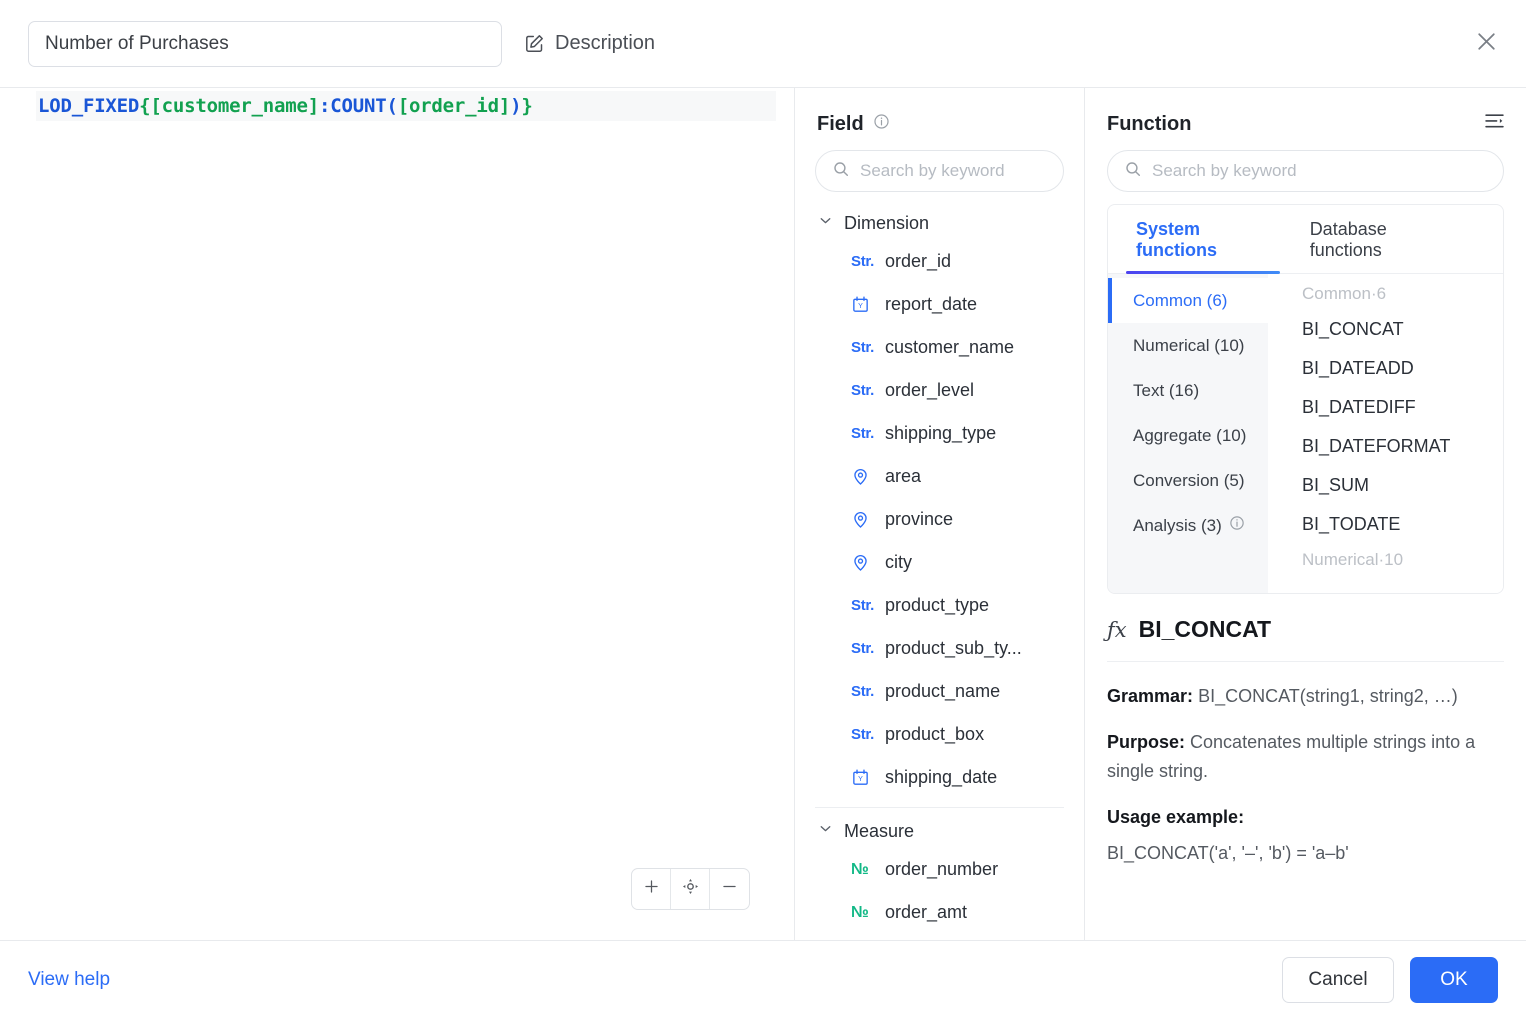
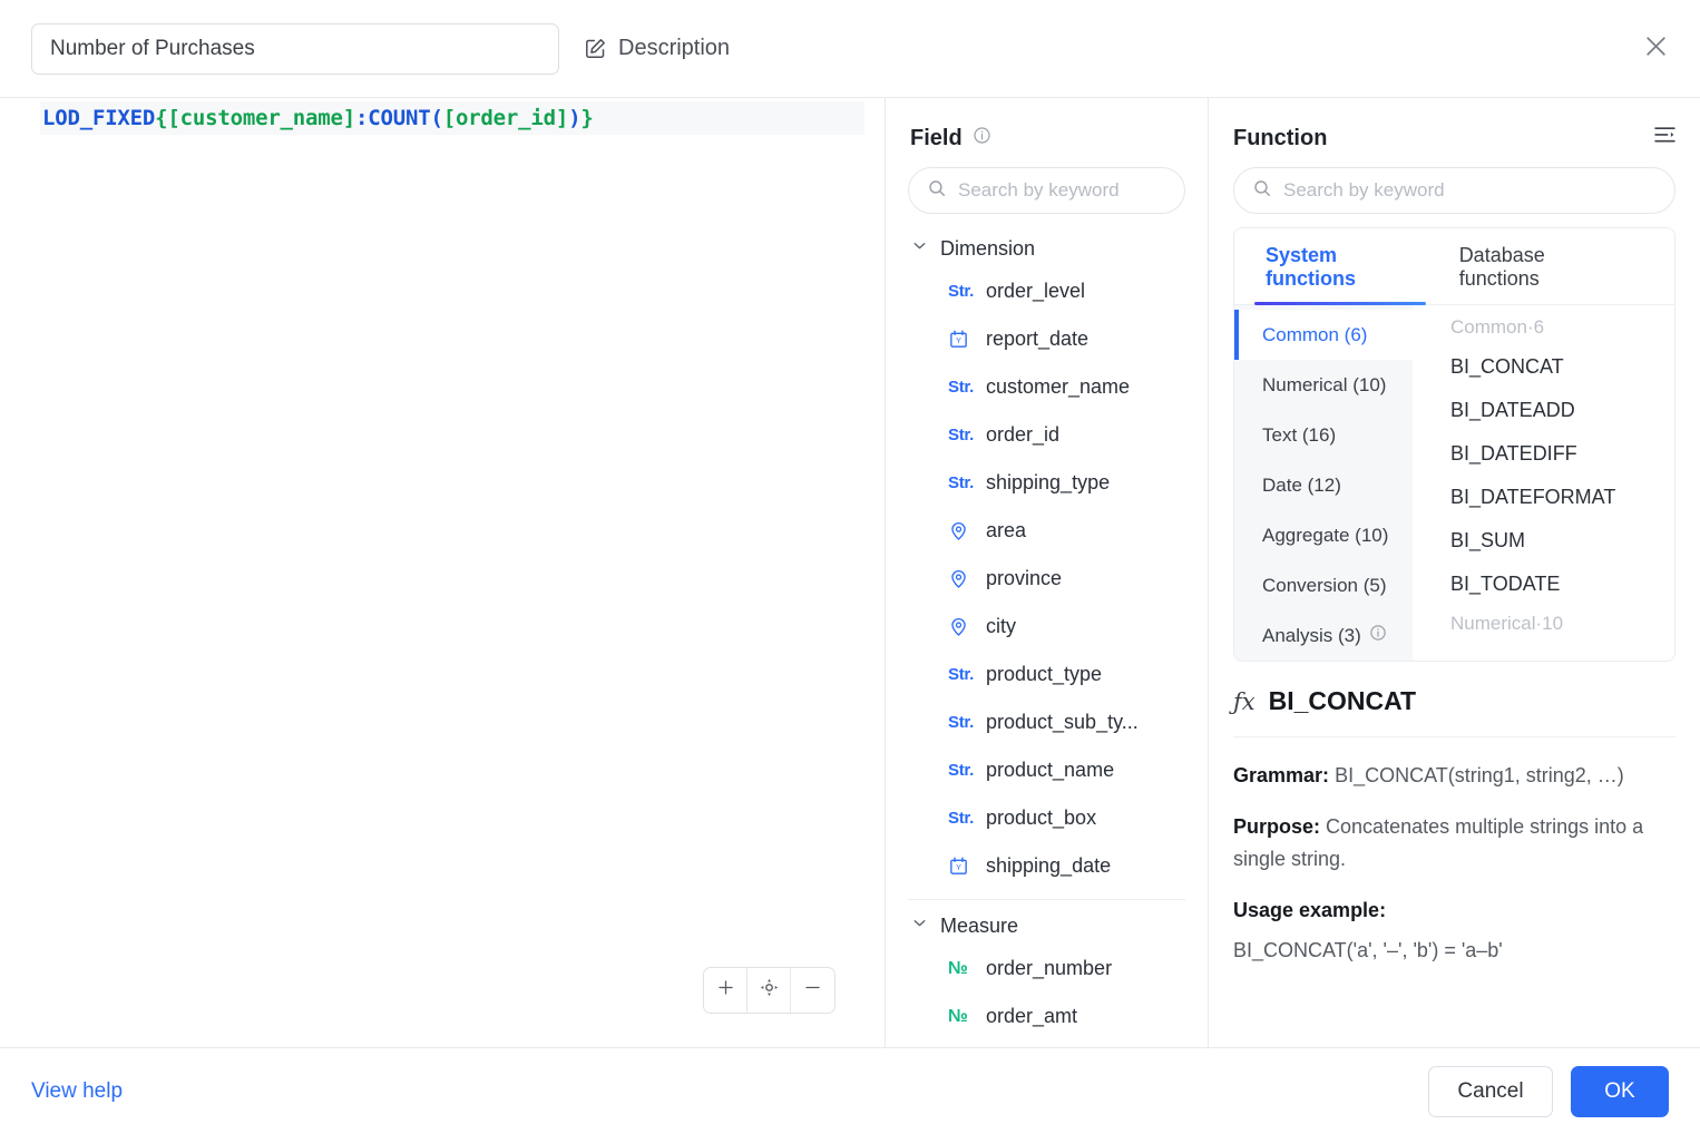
  Number of Purchases
  Description
  LOD_FIXED{[customer_name]:COUNT([order_id])}
  Field
  Search by keyword
  Dimension
  Str.
- order_id
+ order_level
  Y
  report_date
  Str.
  customer_name
  Str.
- order_level
+ order_id
  Str.
  shipping_type
  area
  province
  city
  Str.
  product_type
  Str.
  product_sub_ty...
  Str.
  product_name
  Str.
  product_box
  Y
  shipping_date
  Measure
  №
  order_number
  №
  order_amt
  Function
  Search by keyword
  System functions
  Database functions
  Common (6)
  Numerical (10)
  Text (16)
+ Date (12)
  Aggregate (10)
  Conversion (5)
  Analysis (3)
  Common·6
  BI_CONCAT
  BI_DATEADD
  BI_DATEDIFF
  BI_DATEFORMAT
  BI_SUM
  BI_TODATE
  Numerical·10
  ƒx
  BI_CONCAT
  Grammar: BI_CONCAT(string1, string2, …)
  Purpose: Concatenates multiple strings into a single string.
  Usage example:
  BI_CONCAT('a', '–', 'b') = 'a–b'
  View help
  Cancel
  OK
